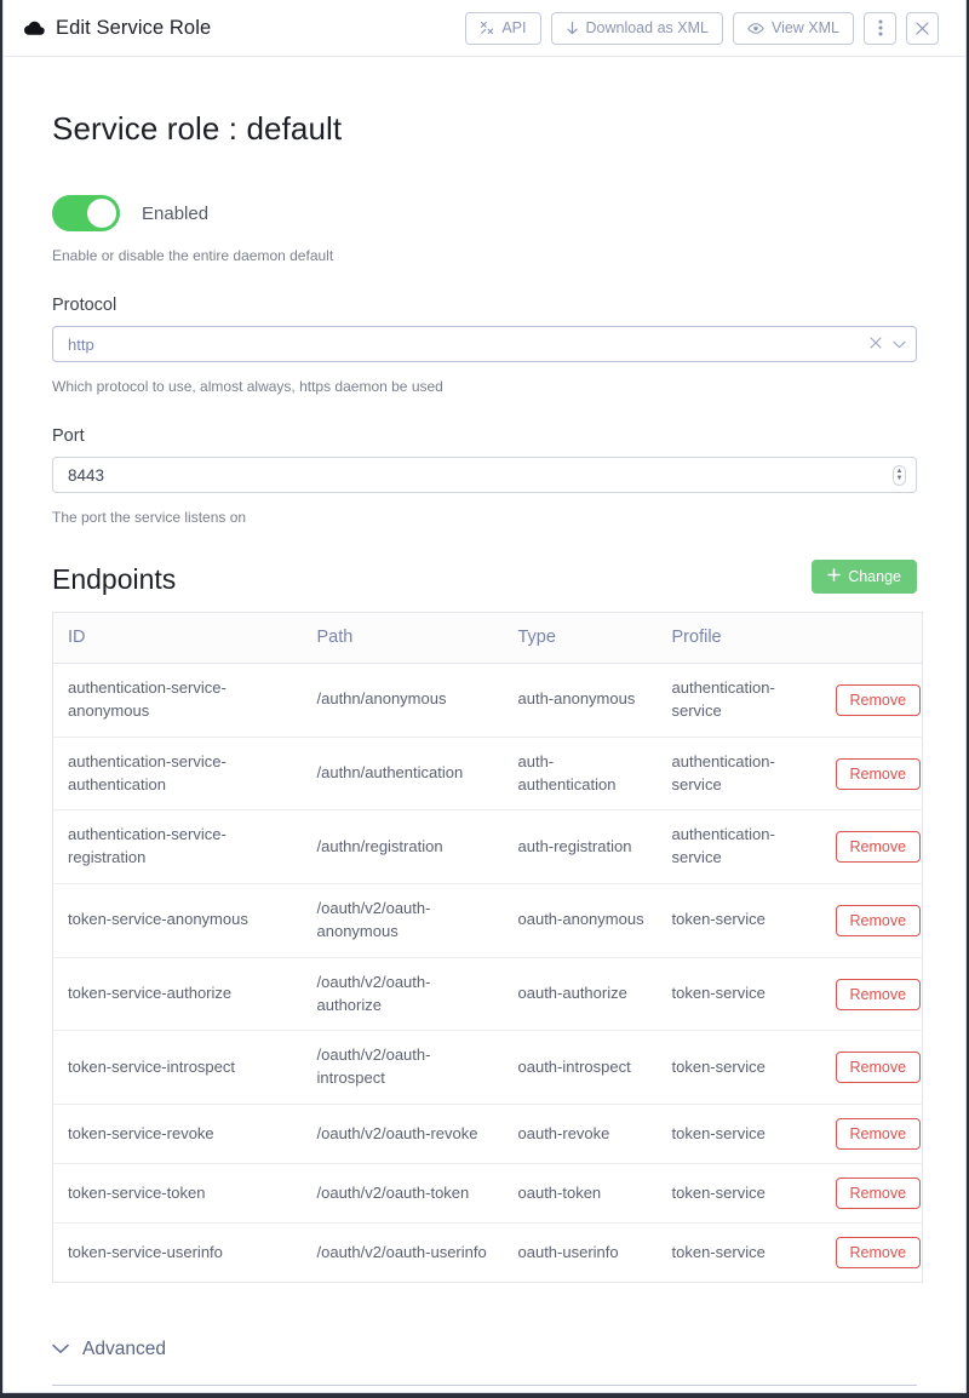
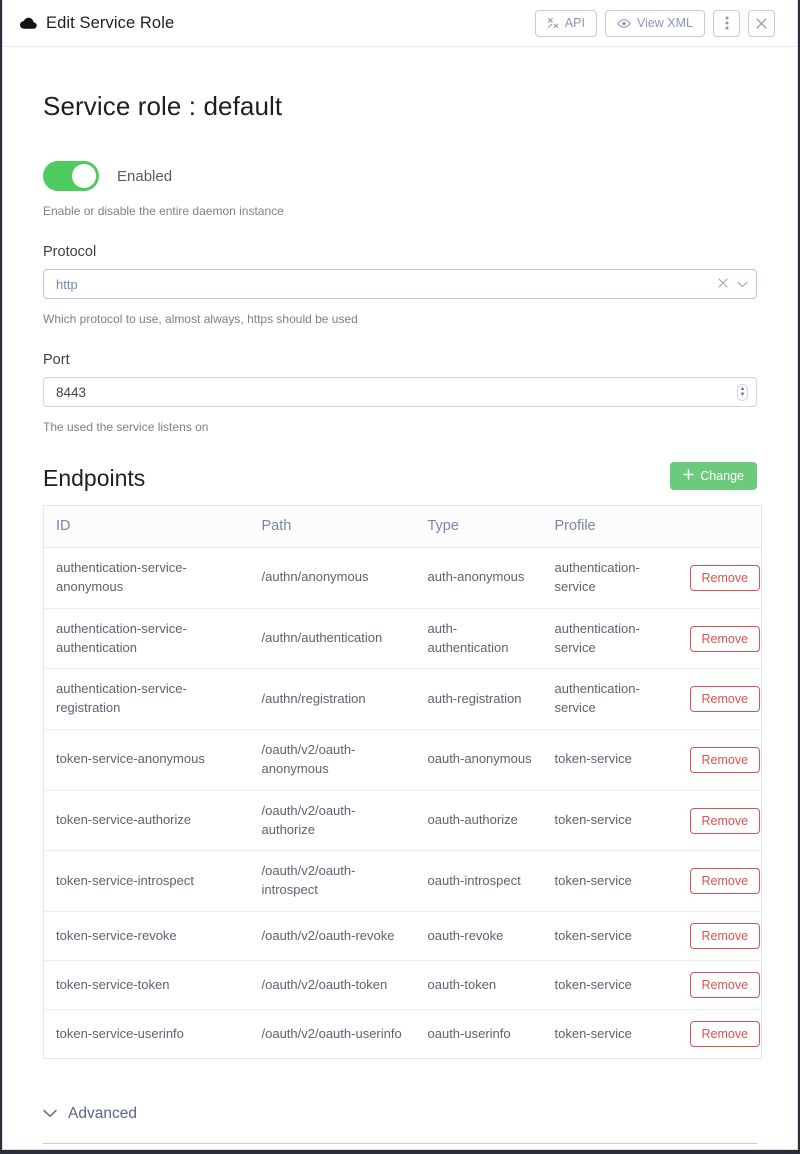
  Edit Service Role
  API
- Download as XML
  View XML
  Service role : default
  Enabled
- Enable or disable the entire daemon default
+ Enable or disable the entire daemon instance
  Protocol
  http
- Which protocol to use, almost always, https daemon be used
+ Which protocol to use, almost always, https should be used
  Port
  8443
- The port the service listens on
+ The used the service listens on
  Endpoints
  Change
  ID	Path	Type	Profile
  authentication-service-anonymous	/authn/anonymous	auth-anonymous	authentication-service	Remove
  authentication-service-authentication	/authn/authentication	auth-authentication	authentication-service	Remove
  authentication-service-registration	/authn/registration	auth-registration	authentication-service	Remove
  token-service-anonymous	/oauth/v2/oauth-anonymous	oauth-anonymous	token-service	Remove
  token-service-authorize	/oauth/v2/oauth-authorize	oauth-authorize	token-service	Remove
  token-service-introspect	/oauth/v2/oauth-introspect	oauth-introspect	token-service	Remove
  token-service-revoke	/oauth/v2/oauth-revoke	oauth-revoke	token-service	Remove
  token-service-token	/oauth/v2/oauth-token	oauth-token	token-service	Remove
  token-service-userinfo	/oauth/v2/oauth-userinfo	oauth-userinfo	token-service	Remove
  Advanced
